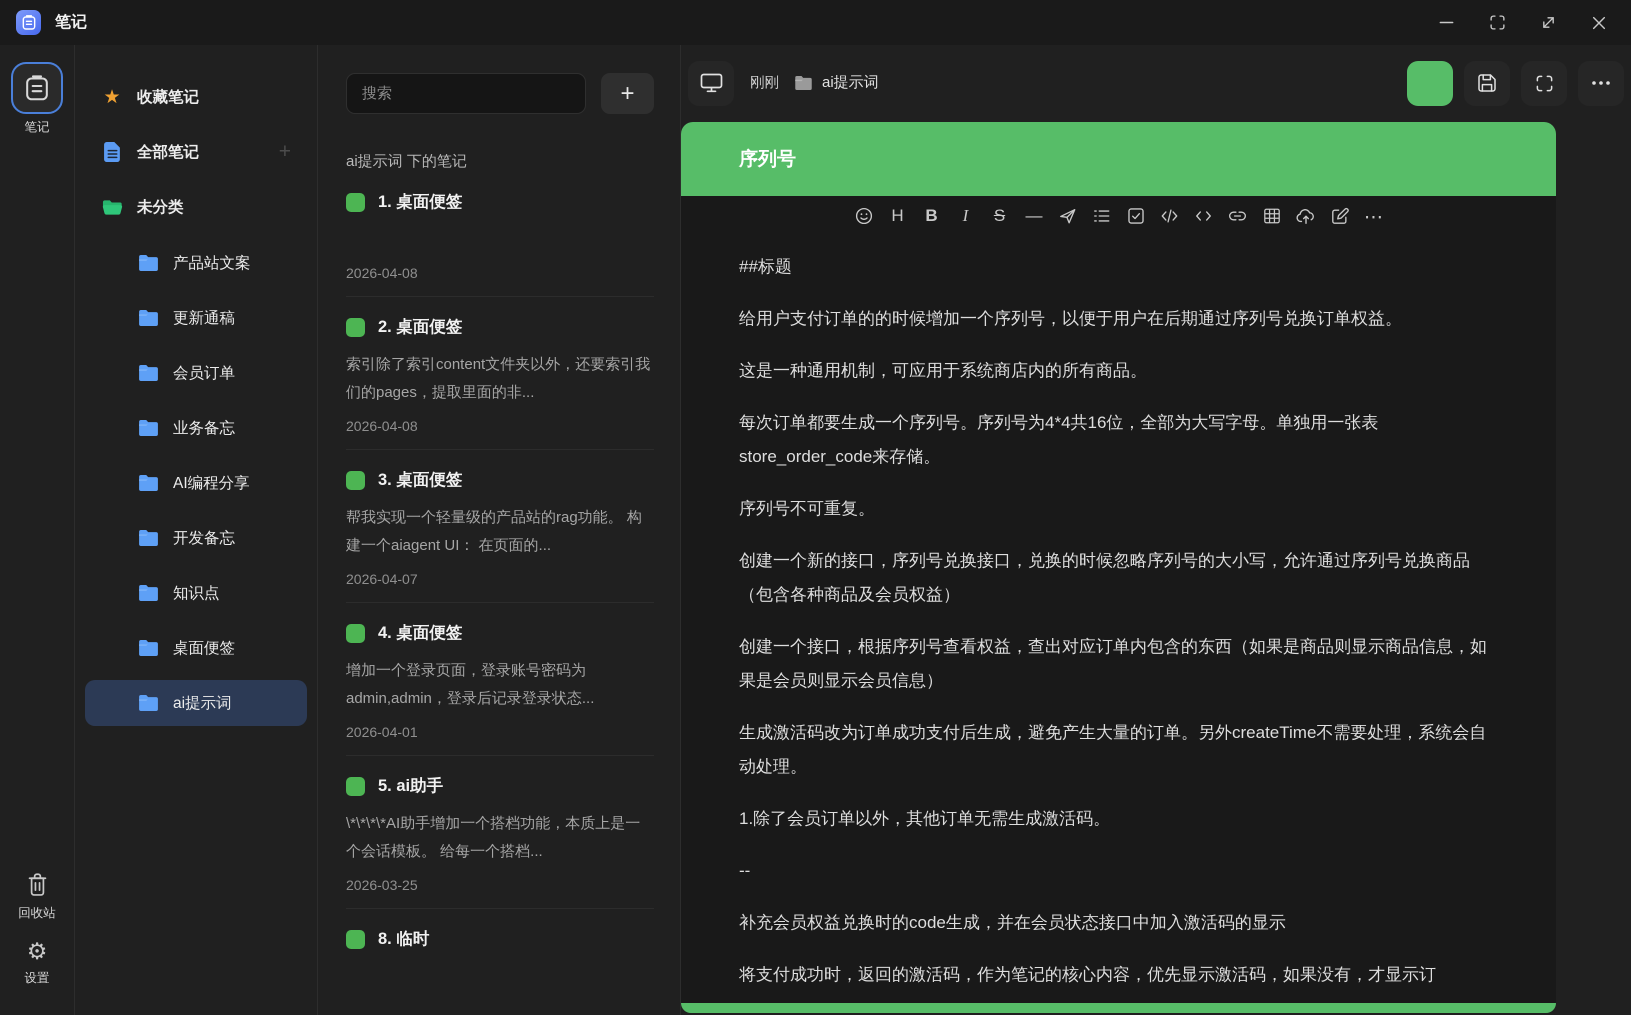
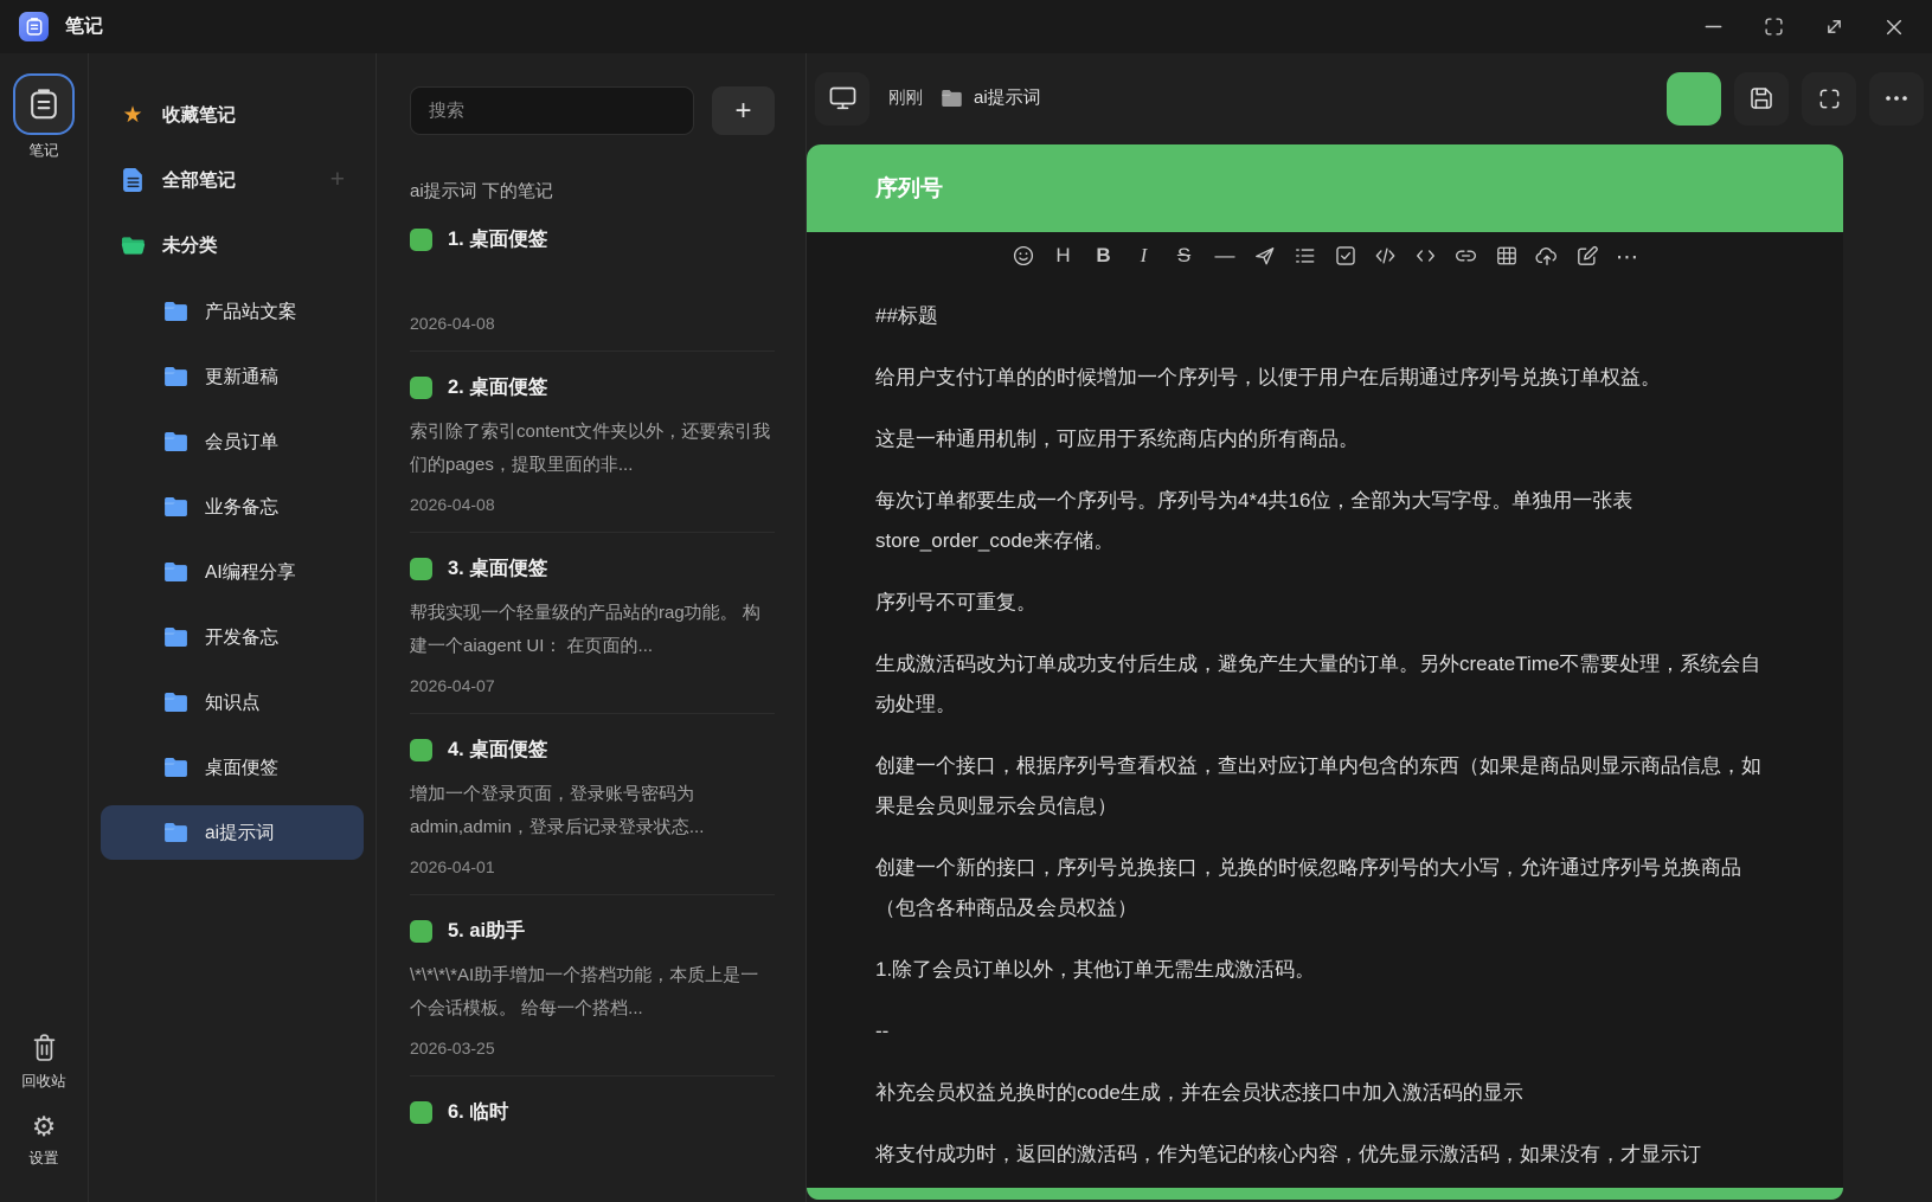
  笔记
  笔记
  回收站
  ⚙
  设置
  ★
  收藏笔记
  全部笔记
  +
  未分类
  产品站文案
  更新通稿
  会员订单
  业务备忘
  AI编程分享
  开发备忘
  知识点
  桌面便签
  ai提示词
  搜索
  +
  ai提示词 下的笔记
  1. 桌面便签
  2026-04-08
  2. 桌面便签
  索引除了索引content文件夹以外，还要索引我们的pages，提取里面的非...
  2026-04-08
  3. 桌面便签
  帮我实现一个轻量级的产品站的rag功能。 构建一个aiagent UI： 在页面的...
  2026-04-07
  4. 桌面便签
  增加一个登录页面，登录账号密码为 admin,admin，登录后记录登录状态...
  2026-04-01
  5. ai助手
  \*\*\*\*AI助手增加一个搭档功能，本质上是一个会话模板。 给每一个搭档...
  2026-03-25
- 8. 临时
+ 6. 临时
  刚刚
  ai提示词
  序列号
  H
  B
  I
  S
  —
  ⋯
  ##标题
  给用户支付订单的的时候增加一个序列号，以便于用户在后期通过序列号兑换订单权益。
  这是一种通用机制，可应用于系统商店内的所有商品。
  每次订单都要生成一个序列号。序列号为4*4共16位，全部为大写字母。单独用一张表store_order_code来存储。
  序列号不可重复。
- 创建一个新的接口，序列号兑换接口，兑换的时候忽略序列号的大小写，允许通过序列号兑换商品（包含各种商品及会员权益）
+ 生成激活码改为订单成功支付后生成，避免产生大量的订单。另外createTime不需要处理，系统会自动处理。
  创建一个接口，根据序列号查看权益，查出对应订单内包含的东西（如果是商品则显示商品信息，如果是会员则显示会员信息）
- 生成激活码改为订单成功支付后生成，避免产生大量的订单。另外createTime不需要处理，系统会自动处理。
+ 创建一个新的接口，序列号兑换接口，兑换的时候忽略序列号的大小写，允许通过序列号兑换商品（包含各种商品及会员权益）
  1.除了会员订单以外，其他订单无需生成激活码。
  --
  补充会员权益兑换时的code生成，并在会员状态接口中加入激活码的显示
  将支付成功时，返回的激活码，作为笔记的核心内容，优先显示激活码，如果没有，才显示订
